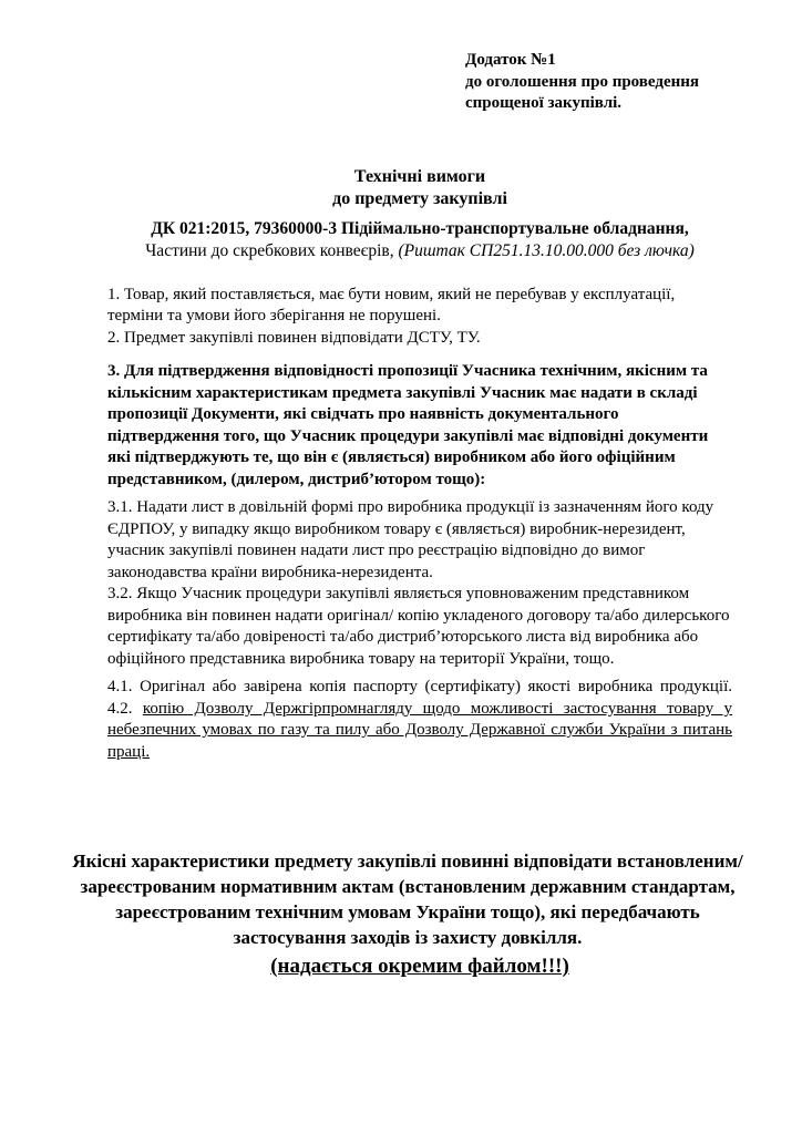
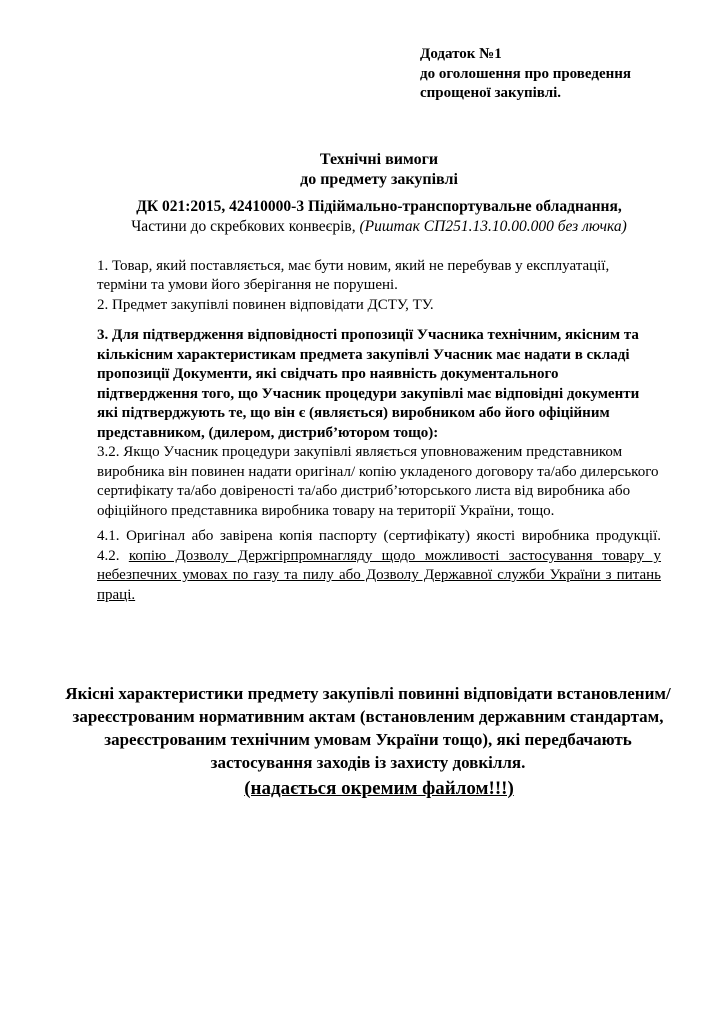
  Додаток №1
  до оголошення про проведення
  спрощеної закупівлі.
  Технічні вимоги
  до предмету закупівлі
- ДК 021:2015, 79360000-3 Підіймально-транспортувальне обладнання,
+ ДК 021:2015, 42410000-3 Підіймально-транспортувальне обладнання,
  Частини до скребкових конвеєрів, (Риштак СП251.13.10.00.000 без лючка)
  1. Товар, який поставляється, має бути новим, який не перебував у експлуатації, терміни та умови його зберігання не порушені.
  2. Предмет закупівлі повинен відповідати ДСТУ, ТУ.
  3. Для підтвердження відповідності пропозиції Учасника технічним, якісним та кількісним характеристикам предмета закупівлі Учасник має надати в складі пропозиції Документи, які свідчать про наявність документального підтвердження того, що Учасник процедури закупівлі має відповідні документи які підтверджують те, що він є (являється) виробником або його офіційним представником, (дилером, дистриб’ютором тощо):
- 3.1. Надати лист в довільній формі про виробника продукції із зазначенням його коду ЄДРПОУ, у випадку якщо виробником товару є (являється) виробник-нерезидент, учасник закупівлі повинен надати лист про реєстрацію відповідно до вимог законодавства країни виробника-нерезидента.
  3.2. Якщо Учасник процедури закупівлі являється уповноваженим представником виробника він повинен надати оригінал/ копію укладеного договору та/або дилерського сертифікату та/або довіреності та/або дистриб’юторського листа від виробника або офіційного представника виробника товару на території України, тощо.
  4.1. Оригінал або завірена копія паспорту (сертифікату) якості виробника продукції.
  4.2. копію Дозволу Держгірпромнагляду щодо можливості застосування товару у небезпечних умовах по газу та пилу або Дозволу Державної служби України з питань праці.
  Якісні характеристики предмету закупівлі повинні відповідати встановленим/зареєстрованим нормативним актам (встановленим державним стандартам, зареєстрованим технічним умовам України тощо), які передбачають застосування заходів із захисту довкілля.
  (надається окремим файлом!!!)
